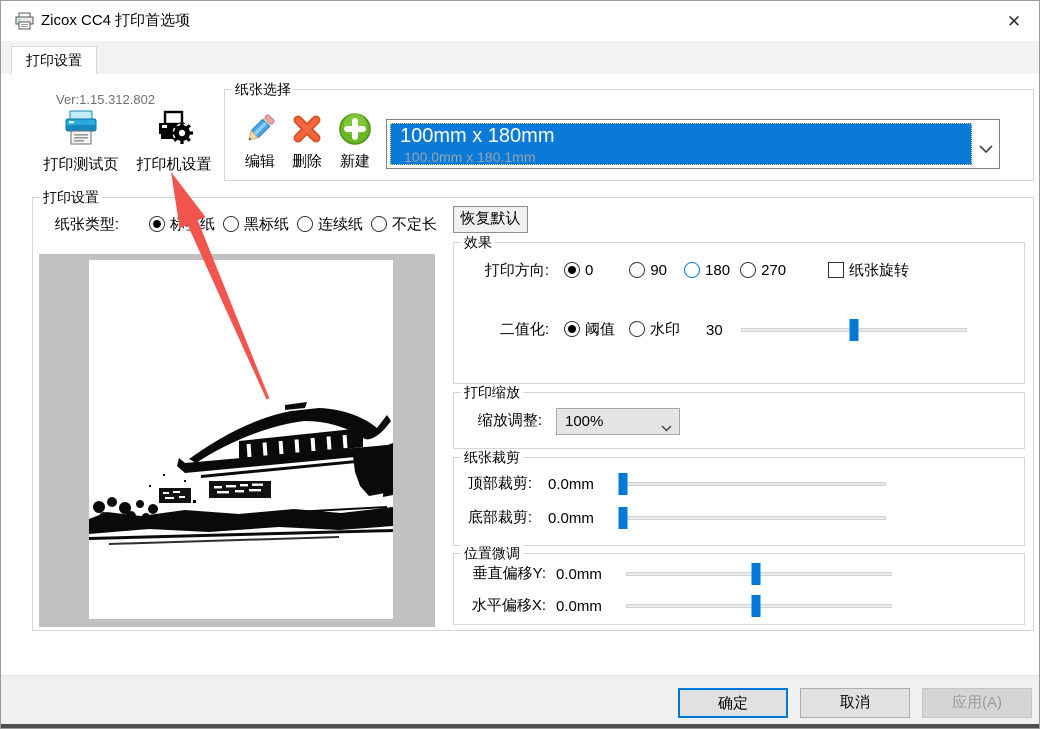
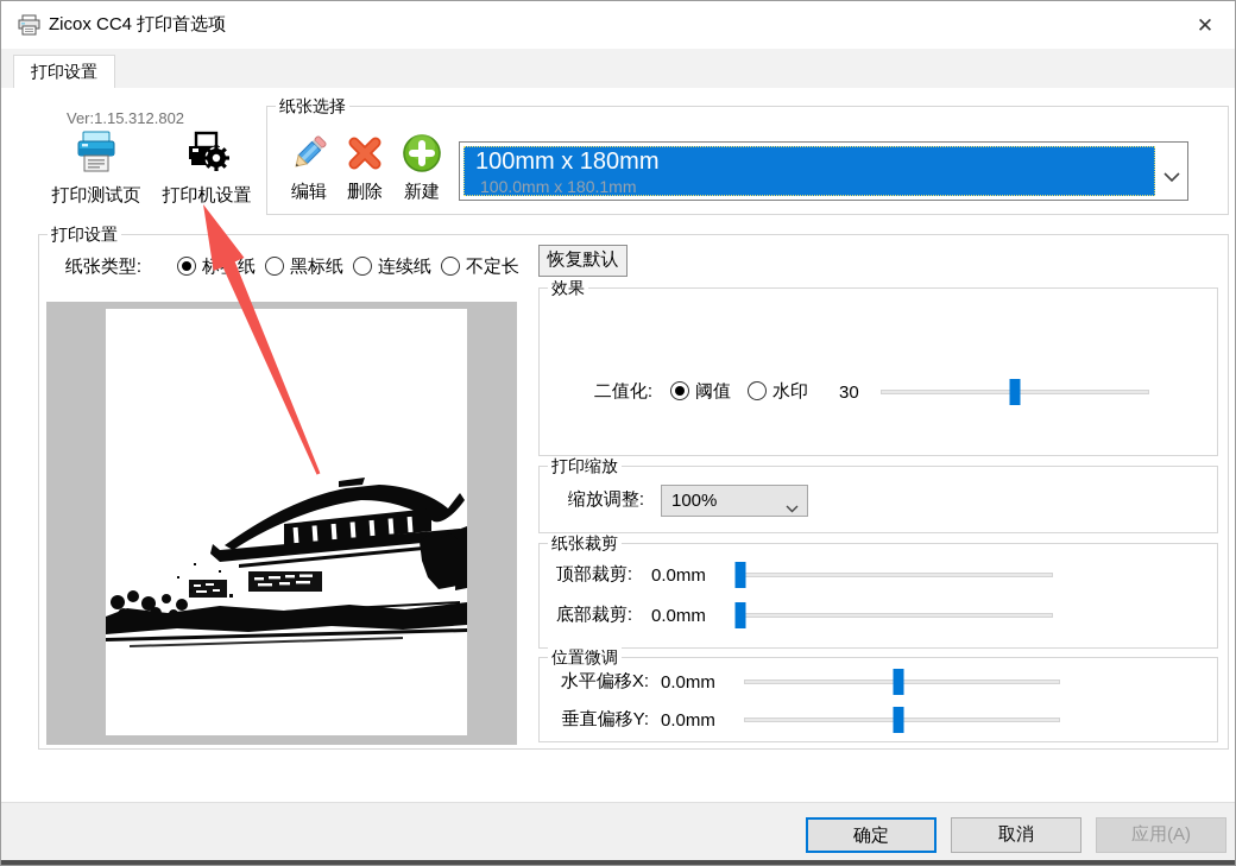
  Zicox CC4 打印首选项
  ✕
  打印设置
  Ver:1.15.312.802
  打印测试页
  打印机设置
  纸张选择
  编辑
  删除
  新建
  100mm x 180mm
  100.0mm x 180.1mm
  打印设置
  纸张类型:
  黑标纸
  连续纸
  不定长
  恢复默认
  效果
- 打印方向:
- 0
- 90
- 180
- 270
- 纸张旋转
  二值化:
  阈值
  水印
  30
  打印缩放
  缩放调整:
  100%
  纸张裁剪
  顶部裁剪:
  0.0mm
  底部裁剪:
  0.0mm
  位置微调
- 垂直偏移Y:
+ 水平偏移X:
  0.0mm
- 水平偏移X:
+ 垂直偏移Y:
  0.0mm
  确定
  取消
  应用(A)
